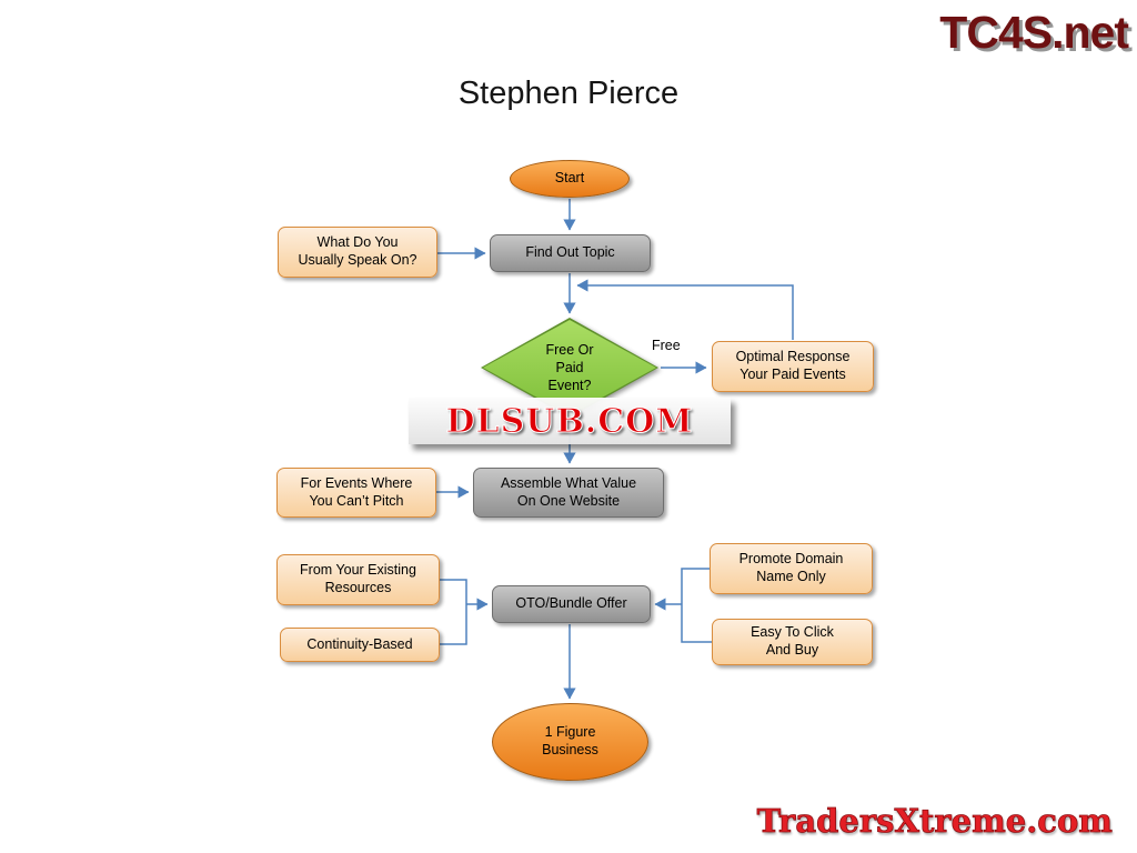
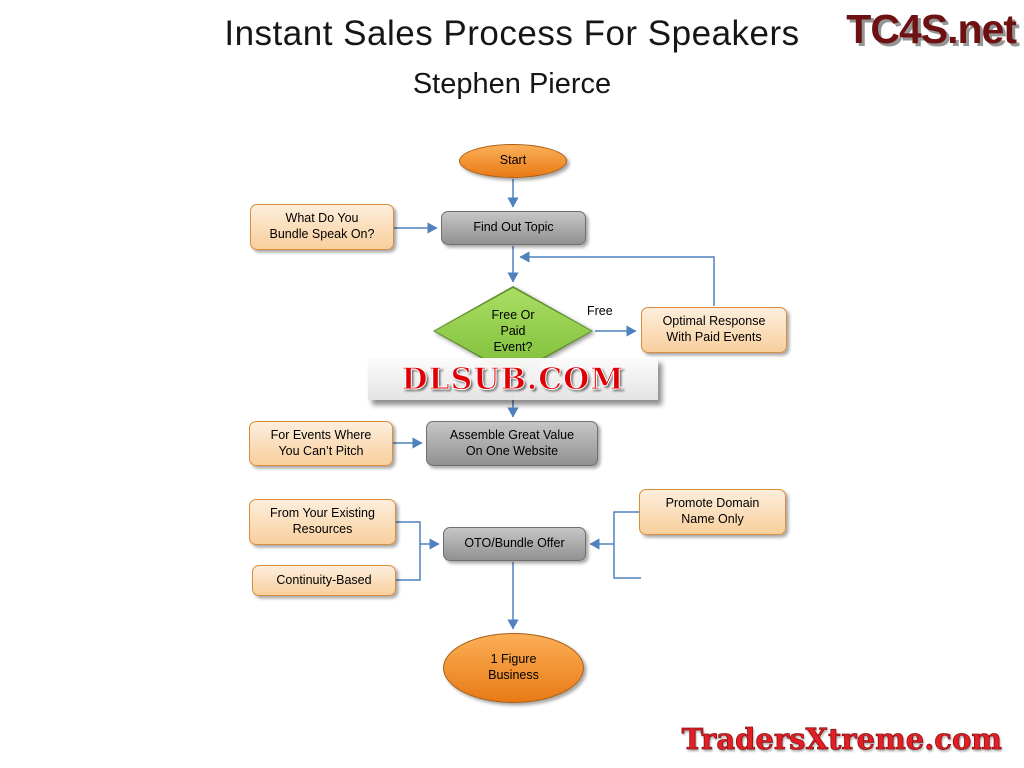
+ Instant Sales Process For Speakers
  Stephen Pierce
  TC4S.net
  DLSUB.COM
  TradersXtreme.com
  Start
  Find Out Topic
- What Do You Usually Speak On?
+ What Do You Bundle Speak On?
  Free Or Paid Event?
  Free
- Optimal Response Your Paid Events
+ Optimal Response With Paid Events
- Assemble What Value On One Website
+ Assemble Great Value On One Website
  For Events Where You Can’t Pitch
  From Your Existing Resources
  Continuity-Based
  OTO/Bundle Offer
  Promote Domain Name Only
- Easy To Click And Buy
  1 Figure Business
